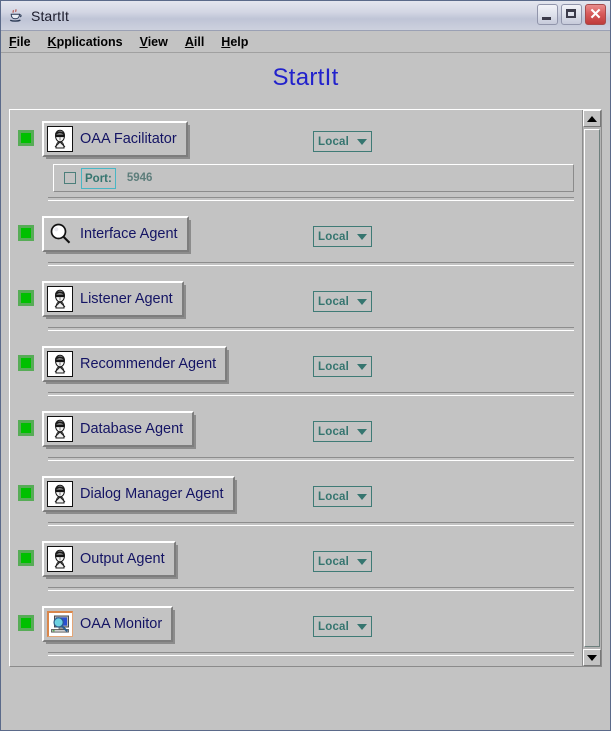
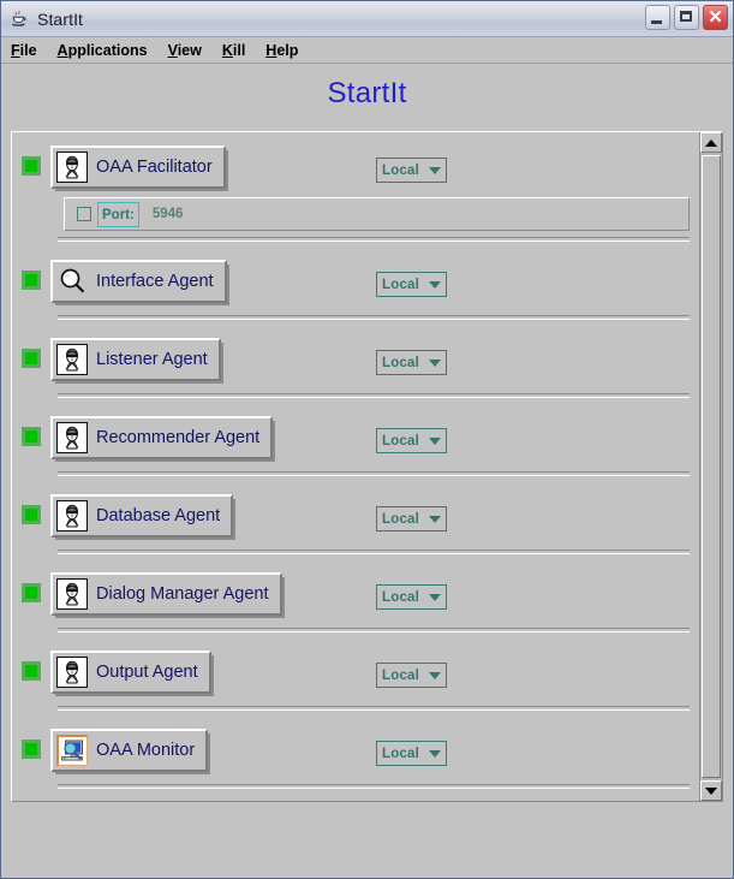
  StartIt
  ✕
  File
- Kpplications
+ Applications
  View
- Aill
+ Kill
  Help
  StartIt
  OAA Facilitator
  Local
  Port:
  5946
  Interface Agent
  Local
  Listener Agent
  Local
  Recommender Agent
  Local
  Database Agent
  Local
  Dialog Manager Agent
  Local
  Output Agent
  Local
  OAA Monitor
  Local
